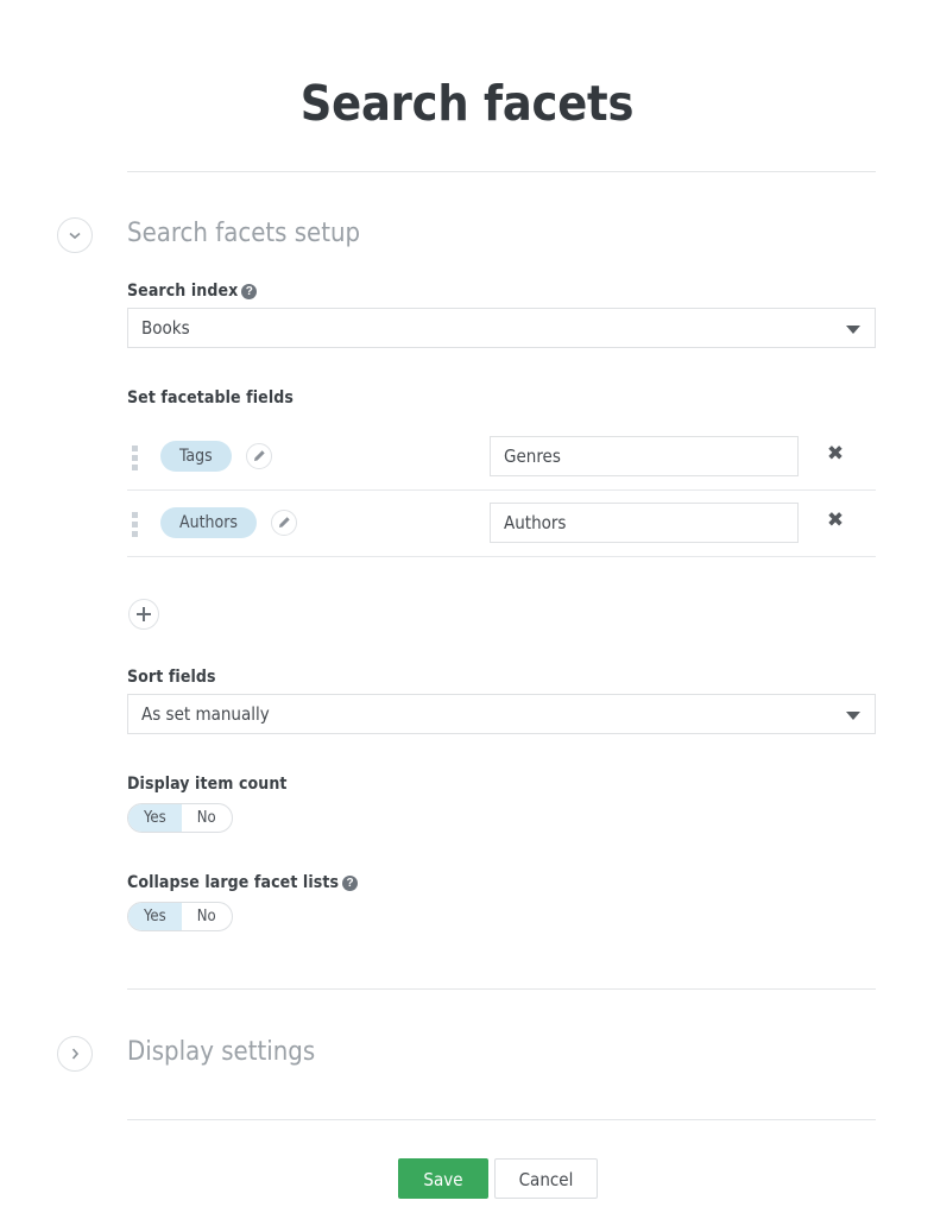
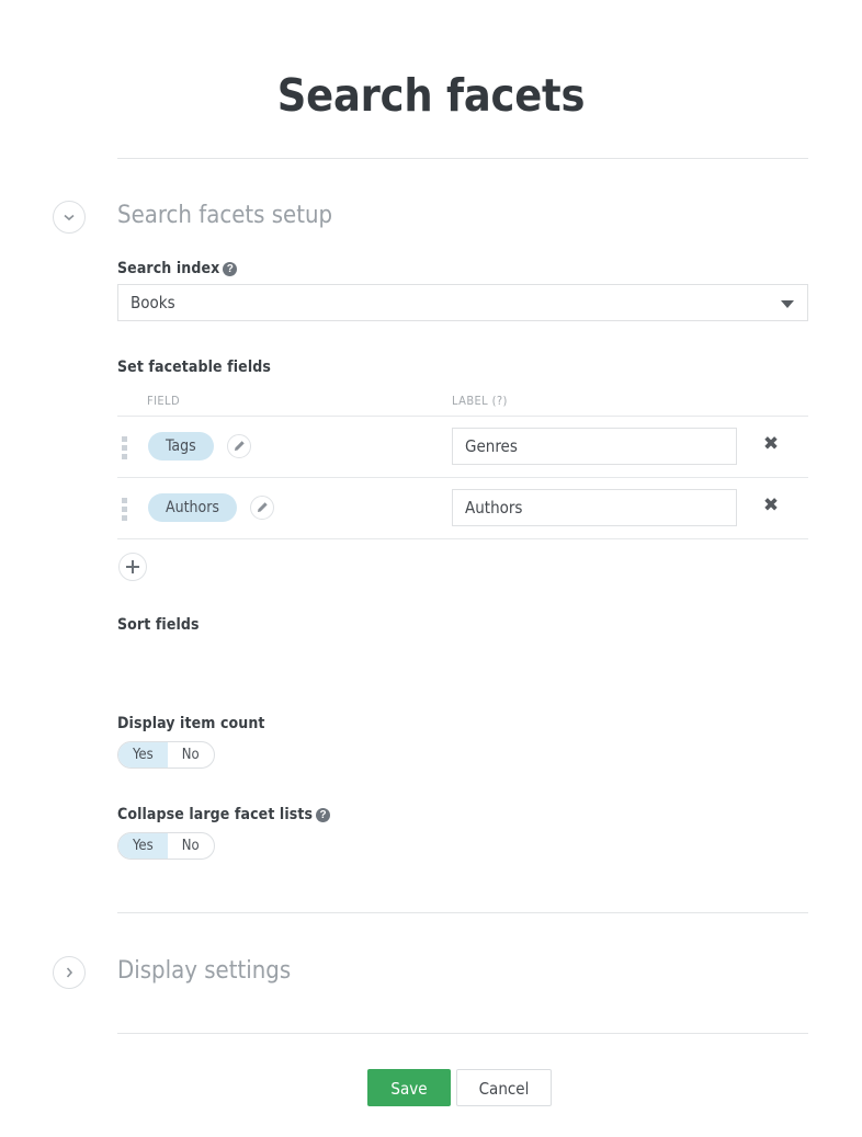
  Search facets
  Search facets setup
  Search index ?
  Books
  Set facetable fields
+ FIELD
+ LABEL (?)
  Tags
  Genres
  ✖
  Authors
  Authors
  ✖
  Sort fields
- As set manually
  Display item count
  Yes
  No
  Collapse large facet lists ?
  Yes
  No
  Display settings
  Save
  Cancel
